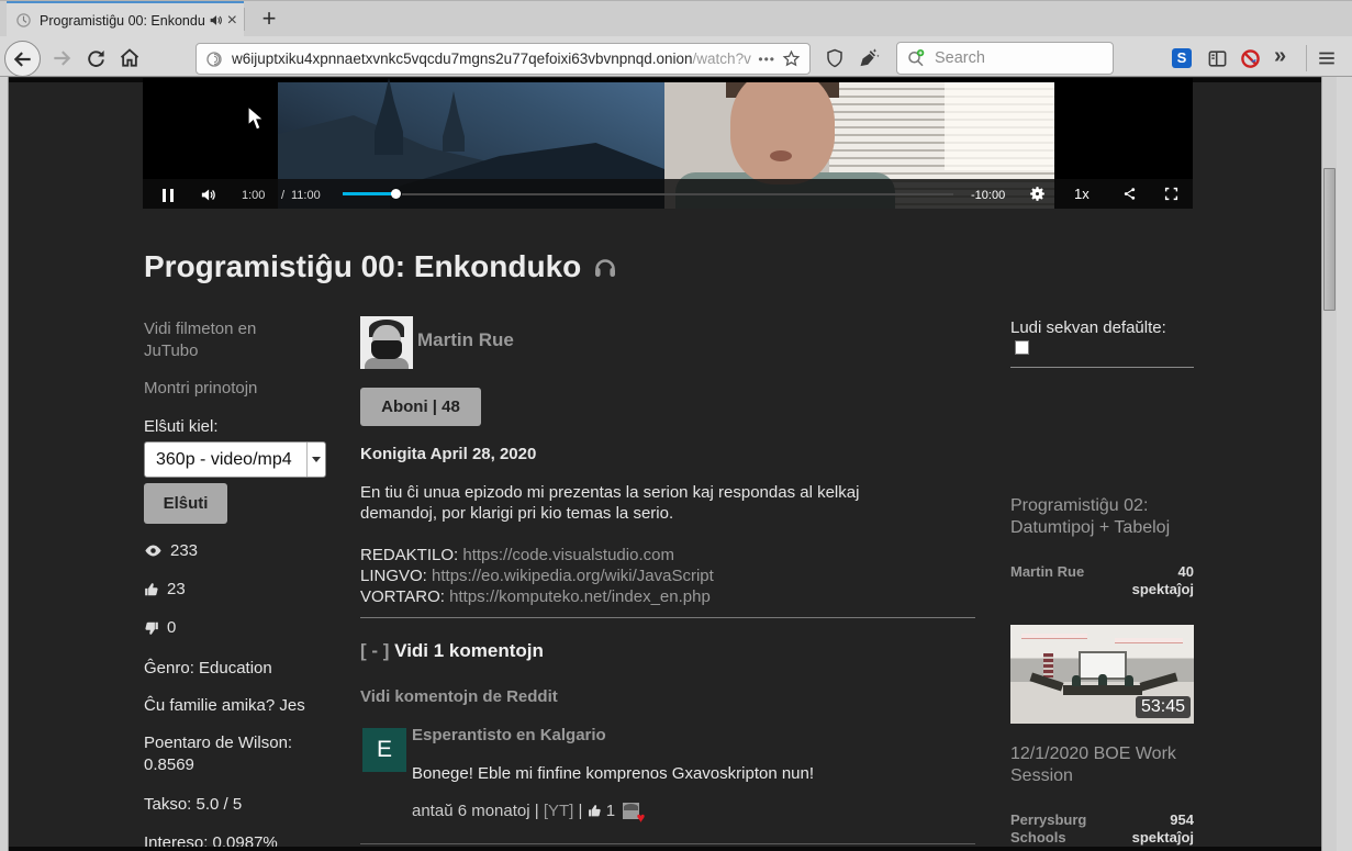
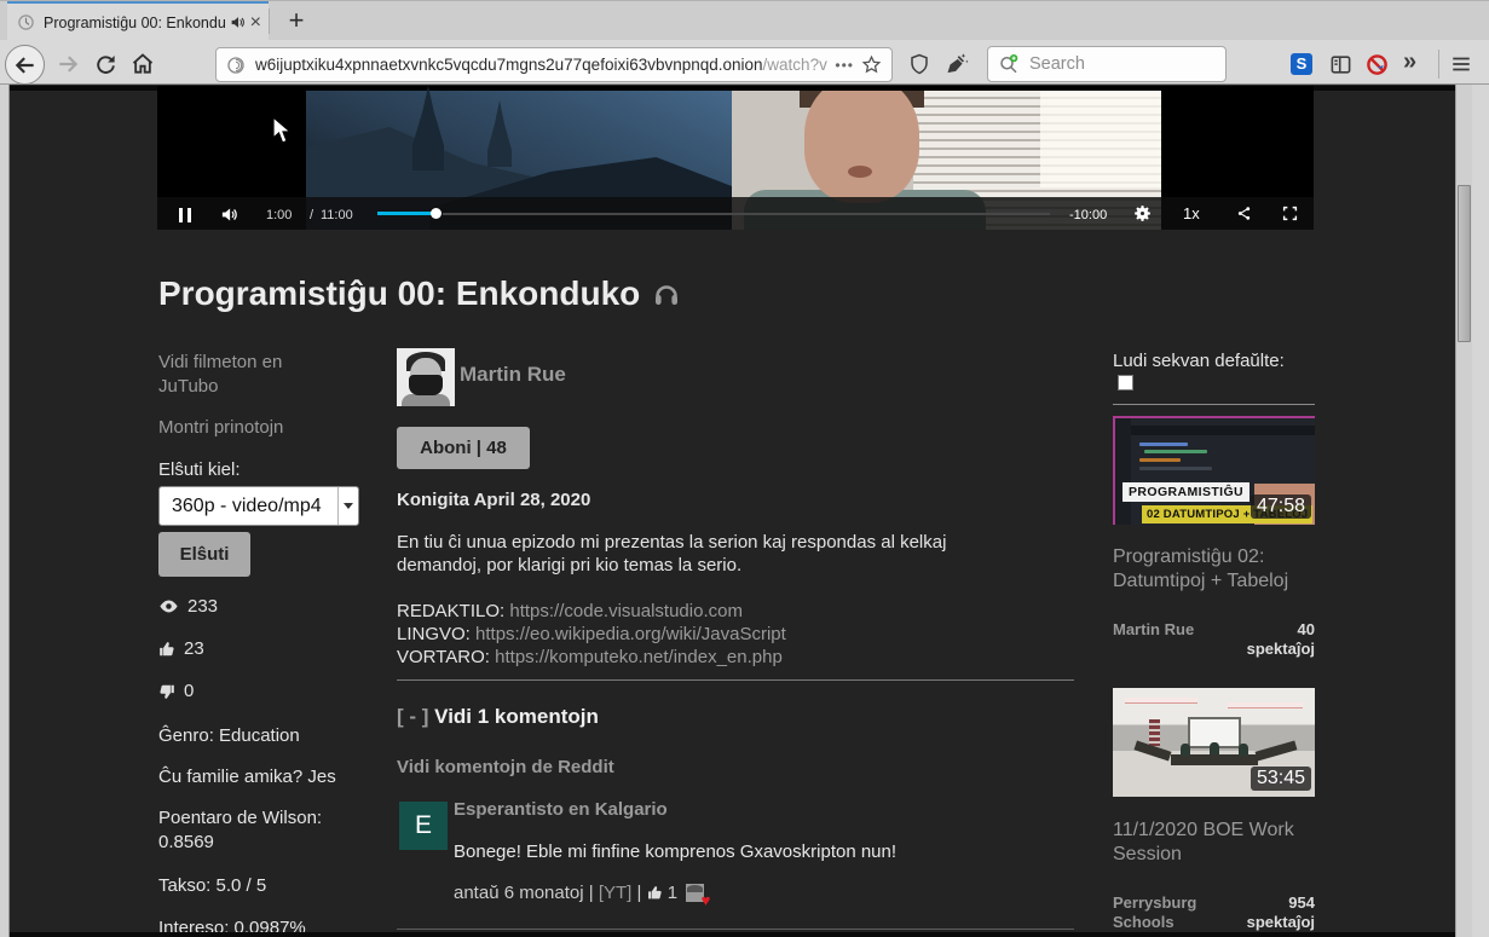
  Programistiĝu 00: Enkondu
  ×
  +
  w6ijuptxiku4xpnnaetxvnkc5vqcdu7mgns2u77qefoixi63vbvnpnqd.onion/watch?v
  •••
  Search
  S
  »
  1:00
  /
  11:00
  -10:00
  1x
  Programistiĝu 00: Enkonduko
  Vidi filmeton en JuTubo
  Montri prinotojn
  Elŝuti kiel:
  360p - video/mp4
  Elŝuti
  233
  23
  0
  Ĝenro: Education
  Ĉu familie amika? Jes
  Poentaro de Wilson: 0.8569
  Takso: 5.0 / 5
  Intereso: 0.0987%
  Martin Rue
  Aboni | 48
  Konigita April 28, 2020
  En tiu ĉi unua epizodo mi prezentas la serion kaj respondas al kelkaj demandoj, por klarigi pri kio temas la serio.
  REDAKTILO: https://code.visualstudio.com
  LINGVO: https://eo.wikipedia.org/wiki/JavaScript
  VORTARO: https://komputeko.net/index_en.php
  [ - ] Vidi 1 komentojn
  Vidi komentojn de Reddit
  E
  Esperantisto en Kalgario
  Bonege! Eble mi finfine komprenos Gxavoskripton nun!
  antaŭ 6 monatoj | [YT] | 1
  ♥
  Ludi sekvan defaŭlte:
+ PROGRAMISTIĜU
+ 02 DATUMTIPOJ + TABELOJ
+ 47:58
  Programistiĝu 02: Datumtipoj + Tabeloj
  Martin Rue
  40 spektaĵoj
  53:45
- 12/1/2020 BOE Work Session
+ 11/1/2020 BOE Work Session
  Perrysburg Schools
  954 spektaĵoj
